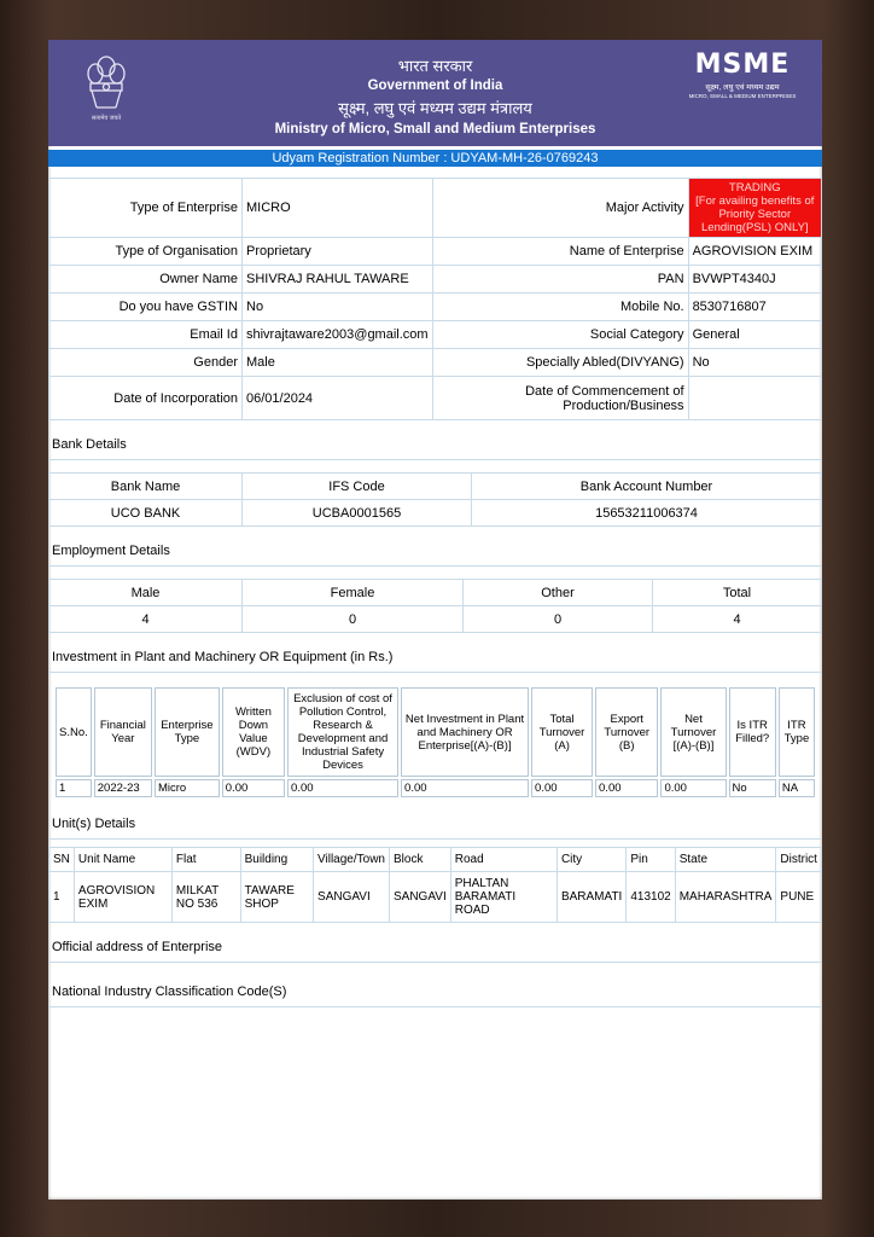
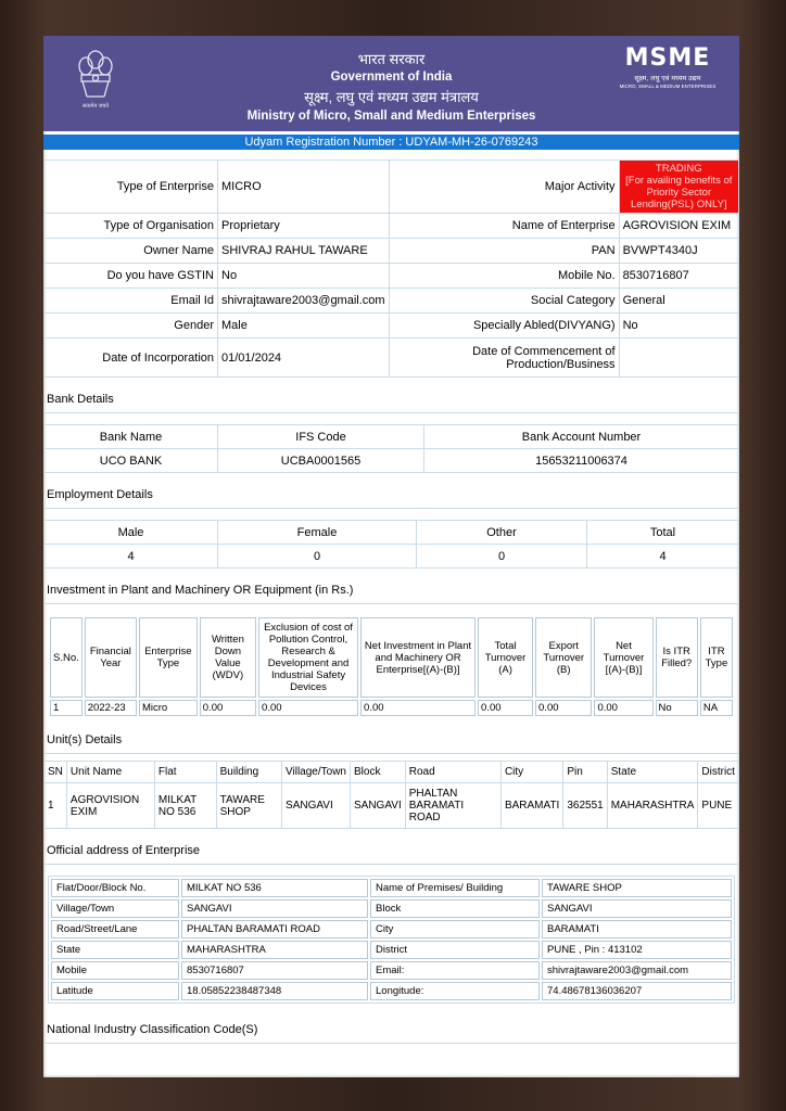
  भारत सरकार
  Government of India
  सूक्ष्म, लघु एवं मध्यम उद्यम मंत्रालय
  Ministry of Micro, Small and Medium Enterprises
  MSME
  Udyam Registration Number : UDYAM-MH-26-0769243
  Type of Enterprise	MICRO	Major Activity	TRADING [For availing benefits of Priority Sector Lending(PSL) ONLY]
  Type of Organisation	Proprietary	Name of Enterprise	AGROVISION EXIM
  Owner Name	SHIVRAJ RAHUL TAWARE	PAN	BVWPT4340J
  Do you have GSTIN	No	Mobile No.	8530716807
  Email Id	shivrajtaware2003@gmail.com	Social Category	General
  Gender	Male	Specially Abled(DIVYANG)	No
- Date of Incorporation	06/01/2024	Date of Commencement of Production/Business
+ Date of Incorporation	01/01/2024	Date of Commencement of Production/Business
  Bank Details
  Bank Name	IFS Code	Bank Account Number
  UCO BANK	UCBA0001565	15653211006374
  Employment Details
  Male	Female	Other	Total
  4	0	0	4
  Investment in Plant and Machinery OR Equipment (in Rs.)
  S.No.	Financial Year	Enterprise Type	Written Down Value (WDV)	Exclusion of cost of Pollution Control, Research & Development and Industrial Safety Devices	Net Investment in Plant and Machinery OR Enterprise[(A)-(B)]	Total Turnover (A)	Export Turnover (B)	Net Turnover [(A)-(B)]	Is ITR Filled?	ITR Type
  1	2022-23	Micro	0.00	0.00	0.00	0.00	0.00	0.00	No	NA
  Unit(s) Details
  SN	Unit Name	Flat	Building	Village/Town	Block	Road	City	Pin	State	District
- 1	AGROVISION EXIM	MILKAT NO 536	TAWARE SHOP	SANGAVI	SANGAVI	PHALTAN BARAMATI ROAD	BARAMATI	413102	MAHARASHTRA	PUNE
+ 1	AGROVISION EXIM	MILKAT NO 536	TAWARE SHOP	SANGAVI	SANGAVI	PHALTAN BARAMATI ROAD	BARAMATI	362551	MAHARASHTRA	PUNE
  Official address of Enterprise
+ Flat/Door/Block No.	MILKAT NO 536	Name of Premises/ Building	TAWARE SHOP
+ Village/Town	SANGAVI	Block	SANGAVI
+ Road/Street/Lane	PHALTAN BARAMATI ROAD	City	BARAMATI
+ State	MAHARASHTRA	District	PUNE , Pin : 413102
+ Mobile	8530716807	Email:	shivrajtaware2003@gmail.com
+ Latitude	18.05852238487348	Longitude:	74.48678136036207
  National Industry Classification Code(S)
